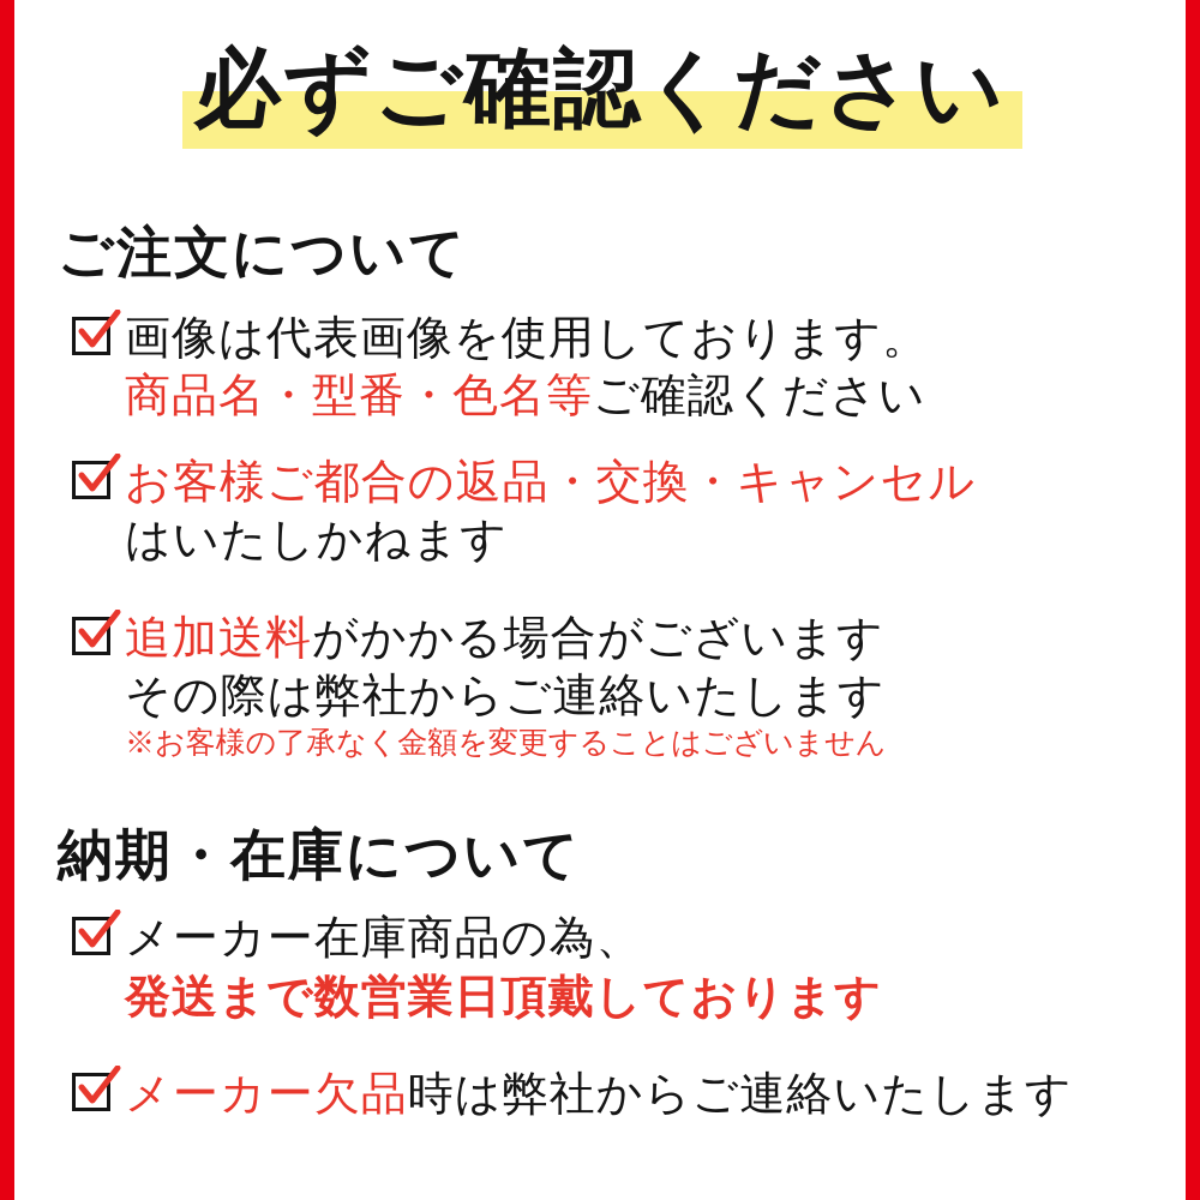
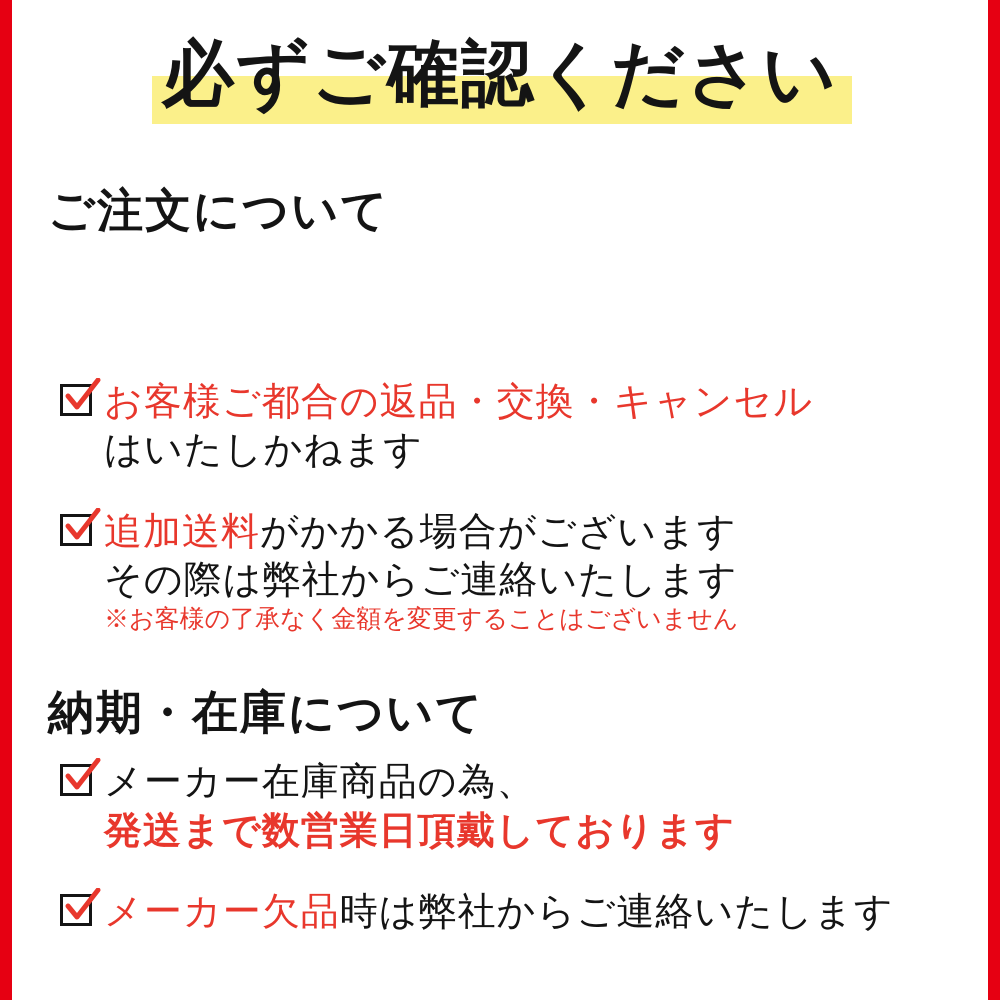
  必ずご確認ください
  ご注文について
- 画像は代表画像を使用しております。 商品名・型番・色名等ご確認ください
  お客様ご都合の返品・交換・キャンセル はいたしかねます
  追加送料がかかる場合がございます その際は弊社からご連絡いたします ※お客様の了承なく金額を変更することはございません
  納期・在庫について
  メーカー在庫商品の為、 発送まで数営業日頂戴しております
  メーカー欠品時は弊社からご連絡いたします
